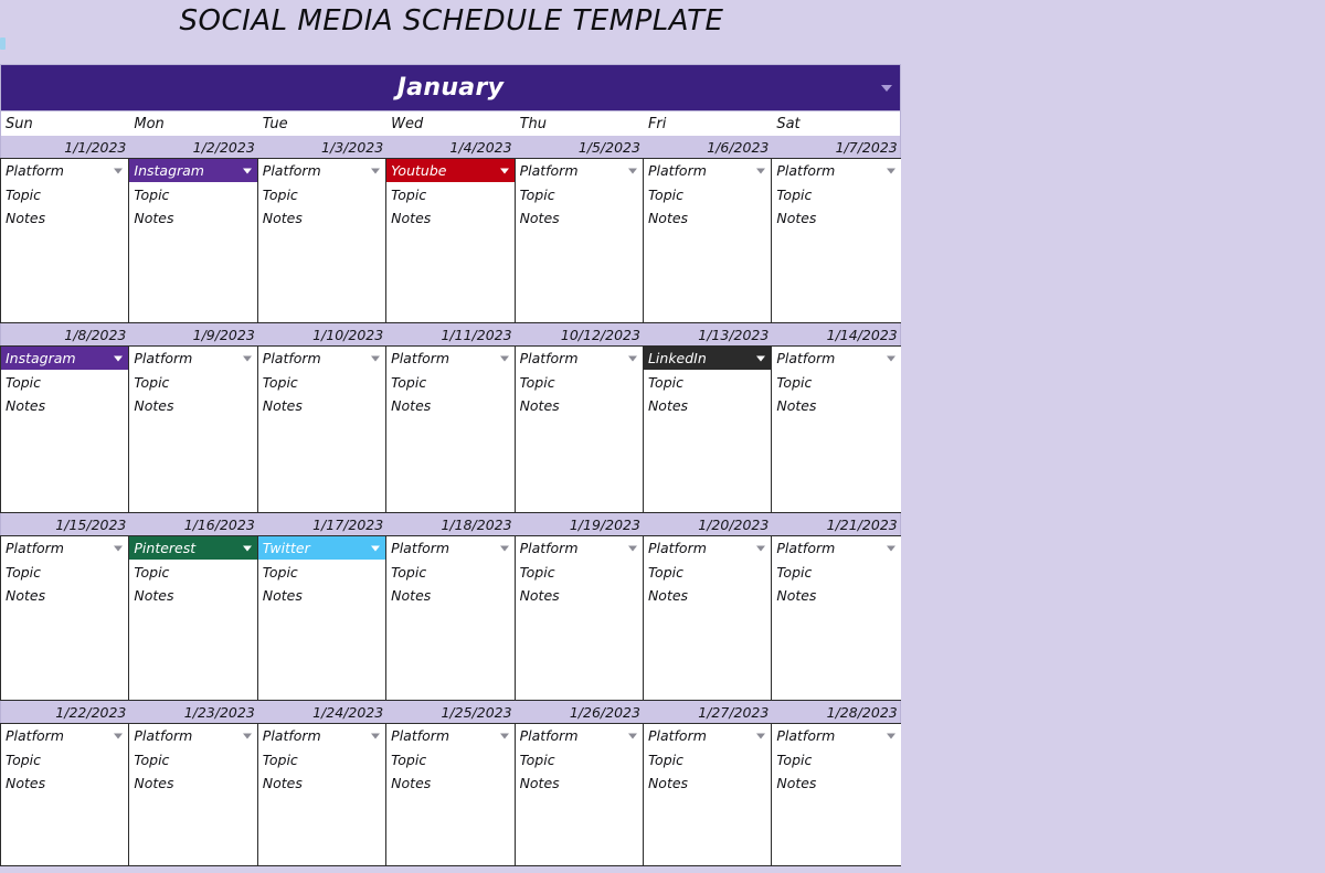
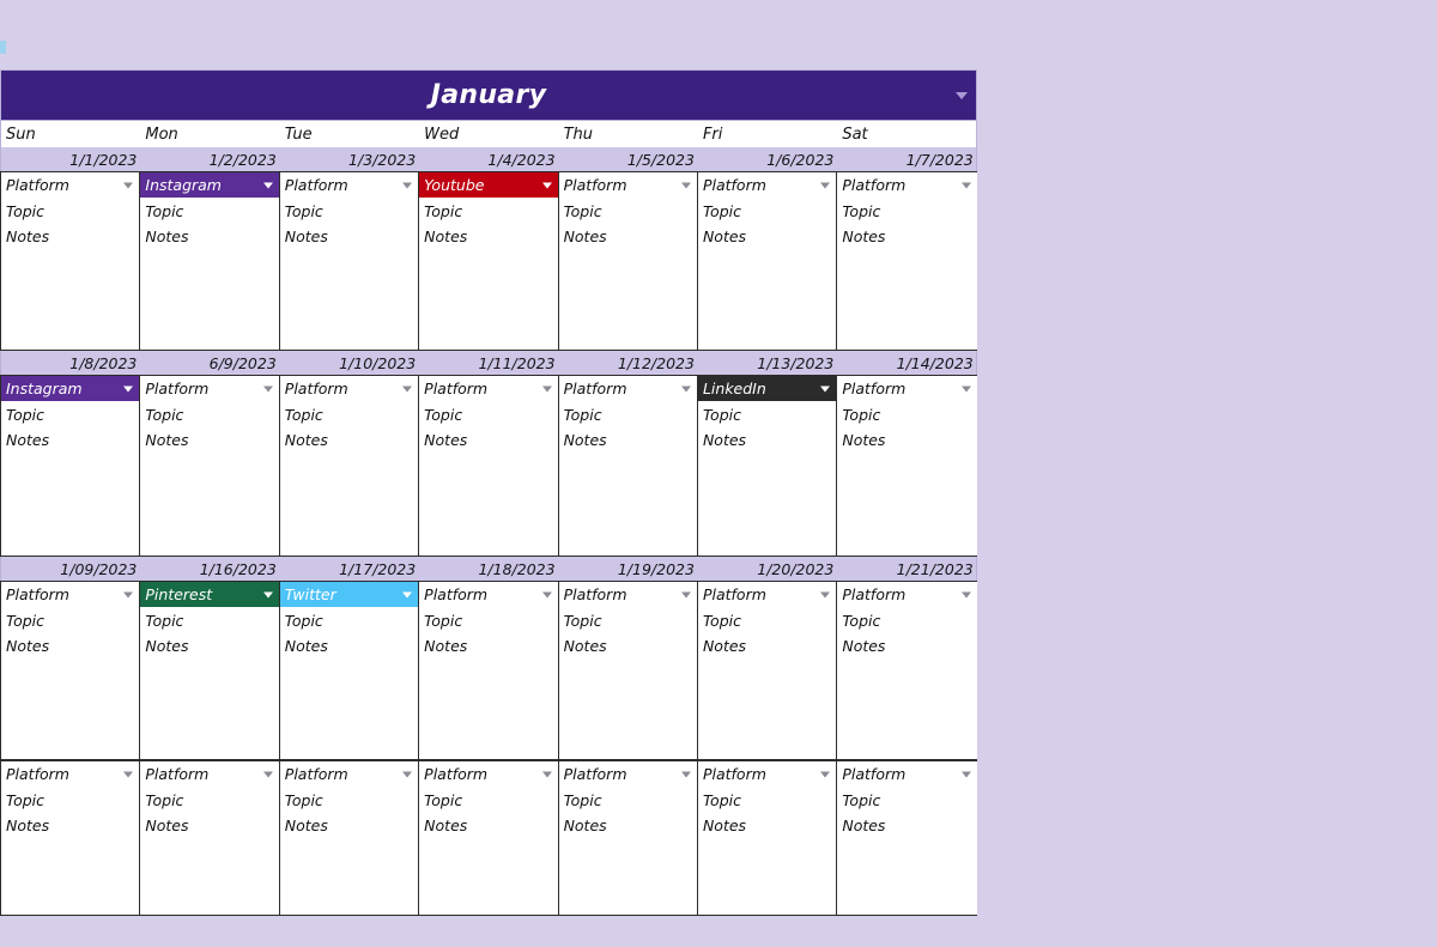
- SOCIAL MEDIA SCHEDULE TEMPLATE
  January
  Sun
  Mon
  Tue
  Wed
  Thu
  Fri
  Sat
  1/1/2023
  1/2/2023
  1/3/2023
  1/4/2023
  1/5/2023
  1/6/2023
  1/7/2023
  Platform
  Topic
  Notes
  Instagram
  Topic
  Notes
  Platform
  Topic
  Notes
  Youtube
  Topic
  Notes
  Platform
  Topic
  Notes
  Platform
  Topic
  Notes
  Platform
  Topic
  Notes
  1/8/2023
- 1/9/2023
+ 6/9/2023
  1/10/2023
  1/11/2023
- 10/12/2023
+ 1/12/2023
  1/13/2023
  1/14/2023
  Instagram
  Topic
  Notes
  Platform
  Topic
  Notes
  Platform
  Topic
  Notes
  Platform
  Topic
  Notes
  Platform
  Topic
  Notes
  LinkedIn
  Topic
  Notes
  Platform
  Topic
  Notes
- 1/15/2023
+ 1/09/2023
  1/16/2023
  1/17/2023
  1/18/2023
  1/19/2023
  1/20/2023
  1/21/2023
  Platform
  Topic
  Notes
  Pinterest
  Topic
  Notes
  Twitter
  Topic
  Notes
  Platform
  Topic
  Notes
  Platform
  Topic
  Notes
  Platform
  Topic
  Notes
  Platform
  Topic
  Notes
- 1/22/2023
- 1/23/2023
- 1/24/2023
- 1/25/2023
- 1/26/2023
- 1/27/2023
- 1/28/2023
  Platform
  Topic
  Notes
  Platform
  Topic
  Notes
  Platform
  Topic
  Notes
  Platform
  Topic
  Notes
  Platform
  Topic
  Notes
  Platform
  Topic
  Notes
  Platform
  Topic
  Notes
